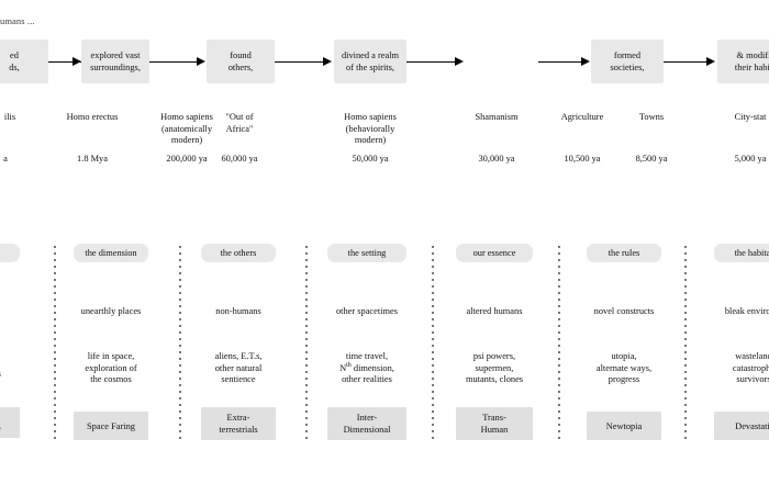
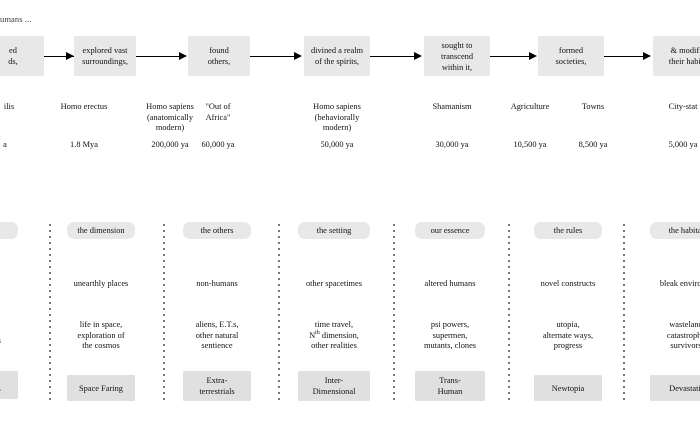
  umans ...
  ed
  ds,
  explored vast
  surroundings,
  found
  others,
  divined a realm
  of the spirits,
+ sought to
+ transcend
+ within it,
  formed
  societies,
  & modif
  their hab
  ilis
  Homo erectus
  Homo sapiens
  (anatomically
  modern)
  "Out of
  Africa"
  Homo sapiens
  (behaviorally
  modern)
  Shamanism
  Agriculture
  Towns
  City-stat
  a
  1.8 Mya
  200,000 ya
  60,000 ya
  50,000 ya
  30,000 ya
  10,500 ya
  8,500 ya
  5,000 ya
  the dimension
  unearthly places
  life in space,
  exploration of
  the cosmos
  Space Faring
  the others
  non-humans
  aliens, E.T.s,
  other natural
  sentience
  Extra-
  terrestrials
  the setting
  other spacetimes
  time travel,
  N dimension,
  other realities
  Inter-
  Dimensional
  our essence
  altered humans
  psi powers,
  supermen,
  mutants, clones
  Trans-
  Human
  the rules
  novel constructs
  utopia,
  alternate ways,
  progress
  Newtopia
  the habit
  bleak enviro
  wastelan
  catastroph
  survivor
  Devastat
